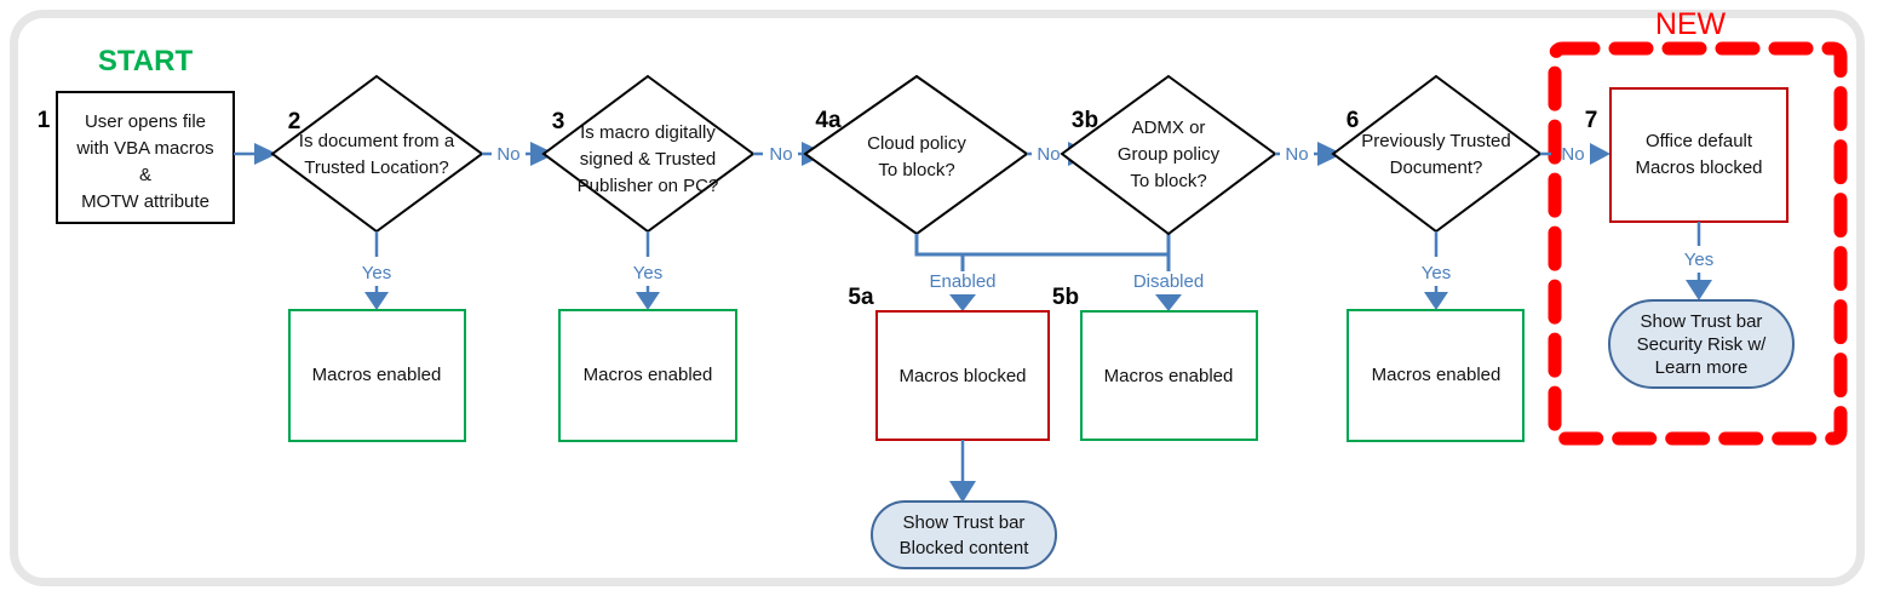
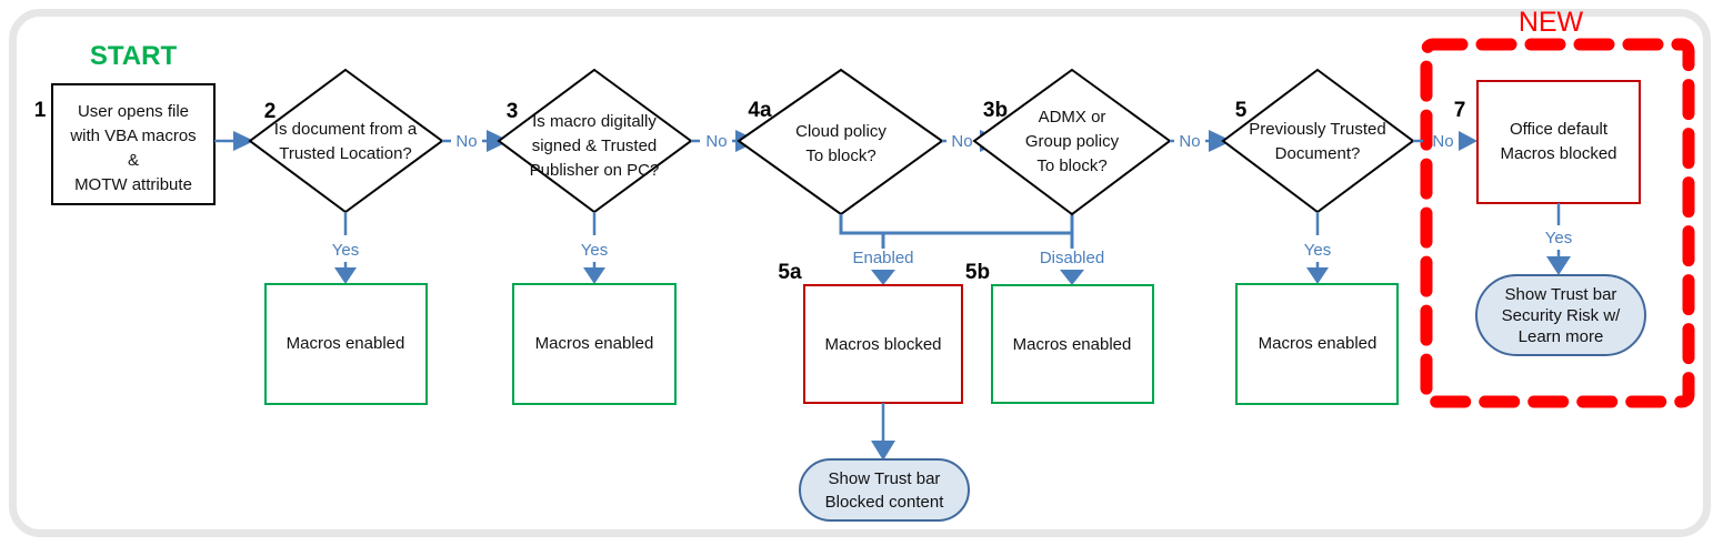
  NEW
  START
  1
  User opens file
  with VBA macros
  &
  MOTW attribute
  2
  Is document from a
  Trusted Location?
  No
  Yes
  Macros enabled
  3
  Is macro digitally
  signed & Trusted
  Publisher on PC?
  No
  Yes
  Macros enabled
  4a
  Cloud policy
  To block?
  No
  Enabled
  Disabled
  5a
  Macros blocked
  5b
  Macros enabled
  Show Trust bar
  Blocked content
  3b
  ADMX or
  Group policy
  To block?
  No
- 6
+ 5
  Previously Trusted
  Document?
  No
  Yes
  Macros enabled
  7
  Office default
  Macros blocked
  Yes
  Show Trust bar
  Security Risk w/
  Learn more
